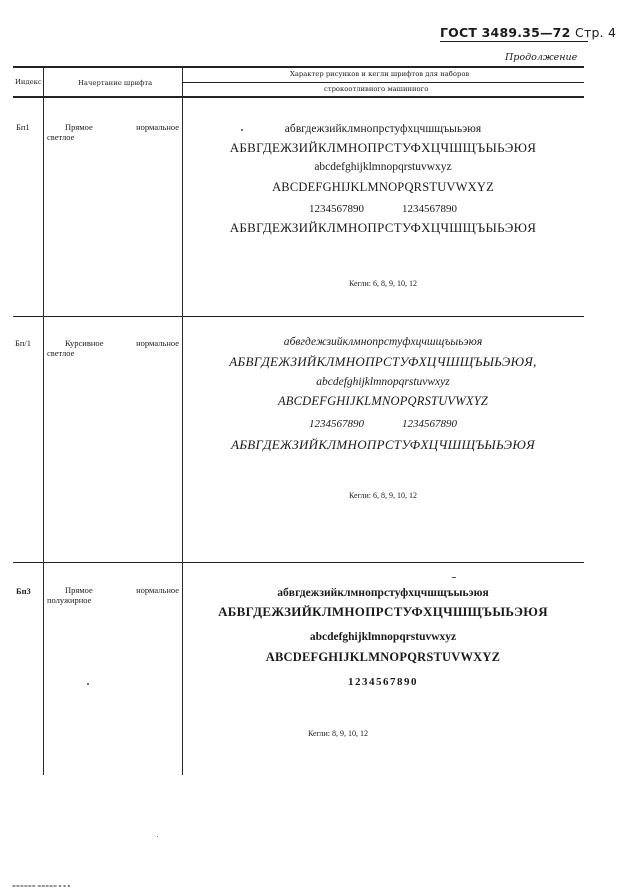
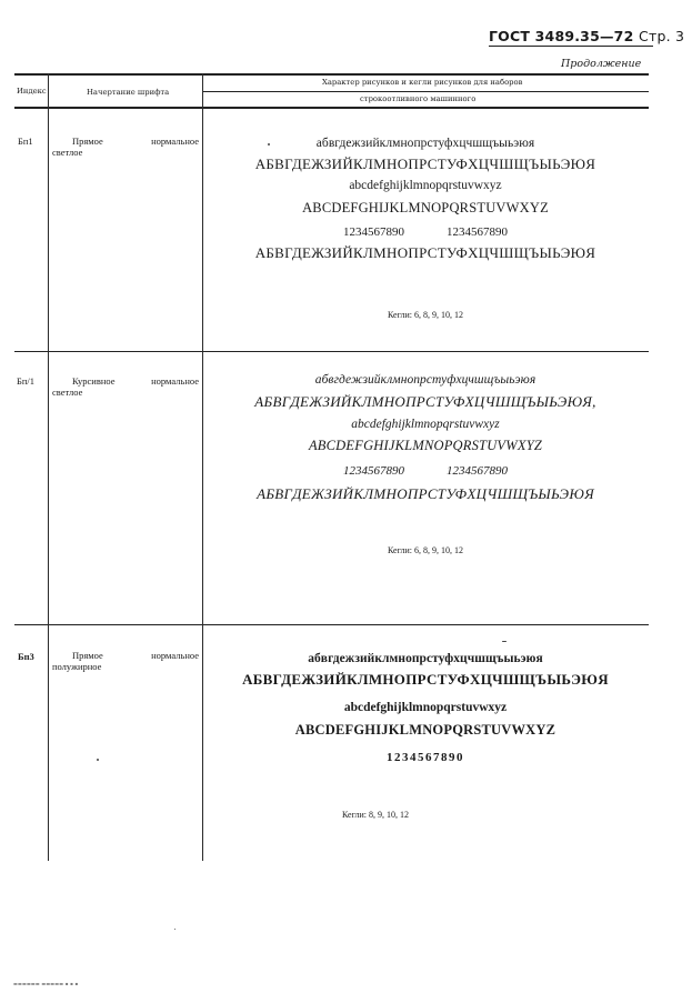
- ГОСТ 3489.35—72 Стр. 4
+ ГОСТ 3489.35—72 Стр. 3
  Продолжение
  Индекс
  Начертание шрифта
- Характер рисунков и кегли шрифтов для наборов
+ Характер рисунков и кегли рисунков для наборов
  строкоотливного машинного
  Бп1
  Прямое
  нормальное
  светлое
  абвгдежзийклмнопрстуфхцчшщъыьэюя
  АБВГДЕЖЗИЙКЛМНОПРСТУФХЦЧШЩЪЫЬЭЮЯ
  abcdefghijklmnopqrstuvwxyz
  ABCDEFGHIJKLMNOPQRSTUVWXYZ
  1234567890
  1234567890
  АБВГДЕЖЗИЙКЛМНОПРСТУФХЦЧШЩЪЫЬЭЮЯ
  Кегли: 6, 8, 9, 10, 12
  Бп/1
  Курсивное
  нормальное
  светлое
  абвгдежзийклмнопрстуфхцчшщъыьэюя
  АБВГДЕЖЗИЙКЛМНОПРСТУФХЦЧШЩЪЫЬЭЮЯ,
  abcdefghijklmnopqrstuvwxyz
  ABCDEFGHIJKLMNOPQRSTUVWXYZ
  1234567890
  1234567890
  АБВГДЕЖЗИЙКЛМНОПРСТУФХЦЧШЩЪЫЬЭЮЯ
  Кегли: 6, 8, 9, 10, 12
  Бп3
  Прямое
  нормальное
  полужирное
  абвгдежзийклмнопрстуфхцчшщъыьэюя
  АБВГДЕЖЗИЙКЛМНОПРСТУФХЦЧШЩЪЫЬЭЮЯ
  abcdefghijklmnopqrstuvwxyz
  ABCDEFGHIJKLMNOPQRSTUVWXYZ
  1234567890
  Кегли: 8, 9, 10, 12
